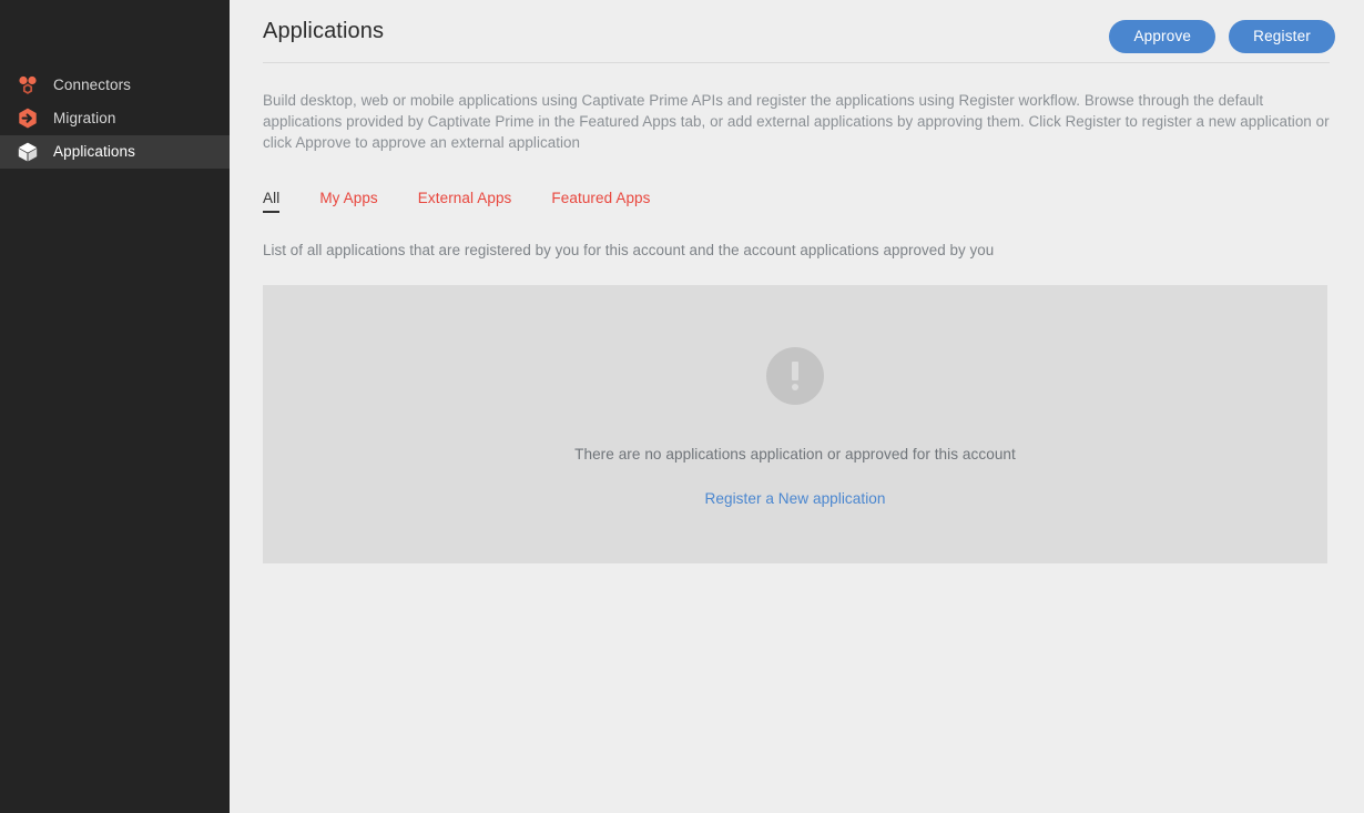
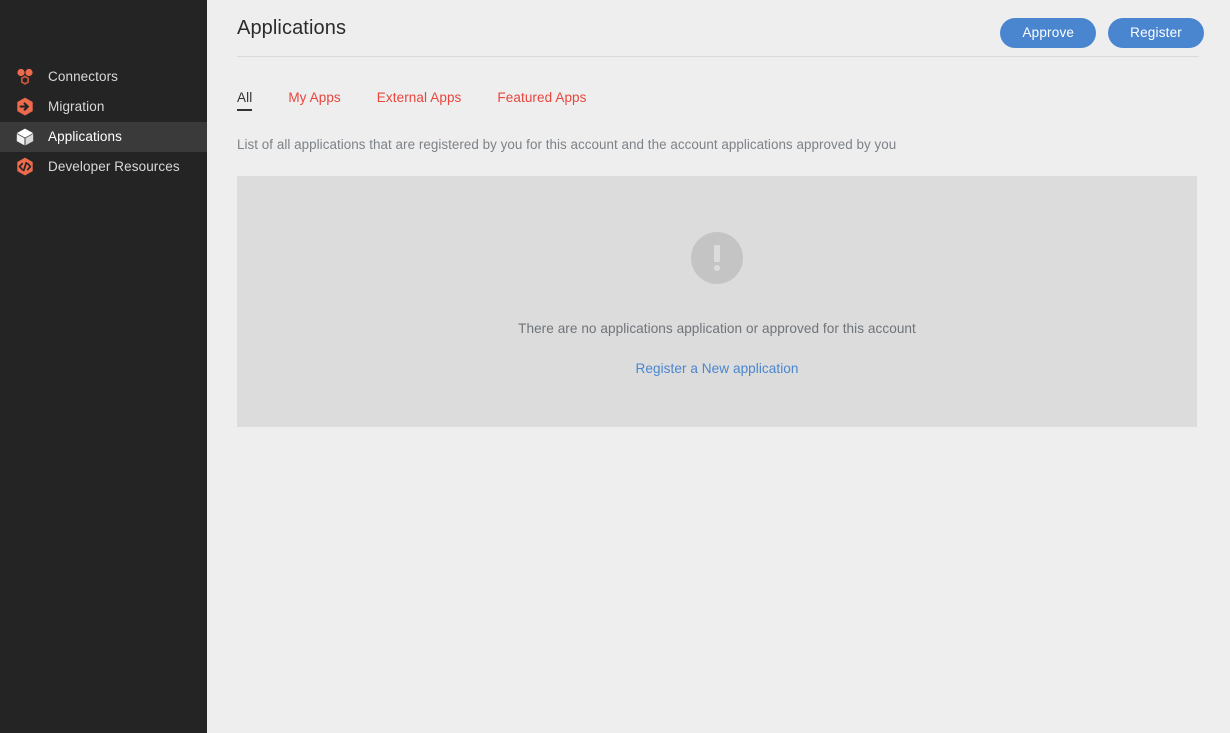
  Connectors
  Migration
  Applications
+ Developer Resources
  Applications
  Approve
  Register
- Build desktop, web or mobile applications using Captivate Prime APIs and register the applications using Register workflow. Browse through the default applications provided by Captivate Prime in the Featured Apps tab, or add external applications by approving them. Click Register to register a new application or click Approve to approve an external application
  All
  My Apps
  External Apps
  Featured Apps
  List of all applications that are registered by you for this account and the account applications approved by you
  There are no applications application or approved for this account
  Register a New application
